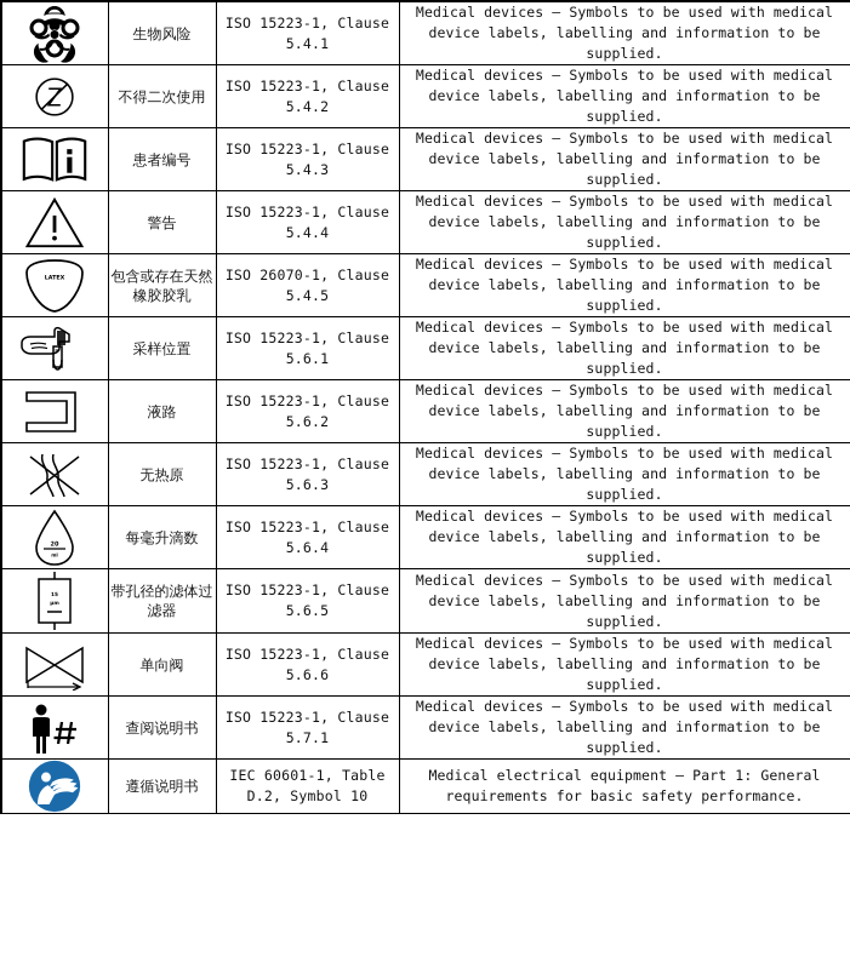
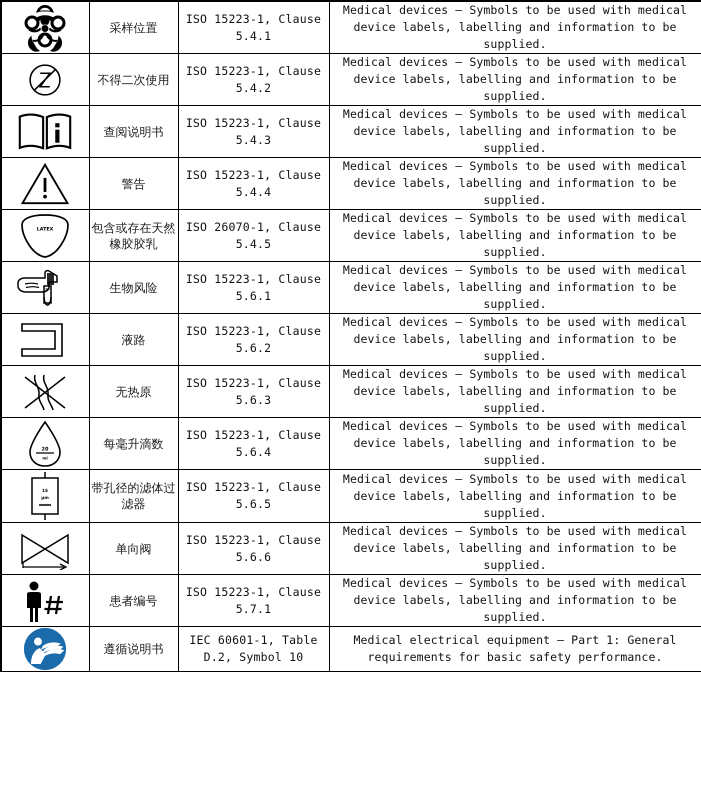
- 	生物风险	ISO 15223-1, Clause 5.4.1	Medical devices — Symbols to be used with medical device labels, labelling and information to be supplied.
+ 	采样位置	ISO 15223-1, Clause 5.4.1	Medical devices — Symbols to be used with medical device labels, labelling and information to be supplied.
  	不得二次使用	ISO 15223-1, Clause 5.4.2	Medical devices — Symbols to be used with medical device labels, labelling and information to be supplied.
- 	患者编号	ISO 15223-1, Clause 5.4.3	Medical devices — Symbols to be used with medical device labels, labelling and information to be supplied.
+ 	查阅说明书	ISO 15223-1, Clause 5.4.3	Medical devices — Symbols to be used with medical device labels, labelling and information to be supplied.
  	警告	ISO 15223-1, Clause 5.4.4	Medical devices — Symbols to be used with medical device labels, labelling and information to be supplied.
  	包含或存在天然橡胶胶乳	ISO 26070-1, Clause 5.4.5	Medical devices — Symbols to be used with medical device labels, labelling and information to be supplied.
- 	采样位置	ISO 15223-1, Clause 5.6.1	Medical devices — Symbols to be used with medical device labels, labelling and information to be supplied.
+ 	生物风险	ISO 15223-1, Clause 5.6.1	Medical devices — Symbols to be used with medical device labels, labelling and information to be supplied.
  	液路	ISO 15223-1, Clause 5.6.2	Medical devices — Symbols to be used with medical device labels, labelling and information to be supplied.
  	无热原	ISO 15223-1, Clause 5.6.3	Medical devices — Symbols to be used with medical device labels, labelling and information to be supplied.
  	每毫升滴数	ISO 15223-1, Clause 5.6.4	Medical devices — Symbols to be used with medical device labels, labelling and information to be supplied.
  	带孔径的滤体过滤器	ISO 15223-1, Clause 5.6.5	Medical devices — Symbols to be used with medical device labels, labelling and information to be supplied.
  	单向阀	ISO 15223-1, Clause 5.6.6	Medical devices — Symbols to be used with medical device labels, labelling and information to be supplied.
- 	查阅说明书	ISO 15223-1, Clause 5.7.1	Medical devices — Symbols to be used with medical device labels, labelling and information to be supplied.
+ 	患者编号	ISO 15223-1, Clause 5.7.1	Medical devices — Symbols to be used with medical device labels, labelling and information to be supplied.
  	遵循说明书	IEC 60601-1, Table D.2, Symbol 10	Medical electrical equipment — Part 1: General requirements for basic safety performance.
